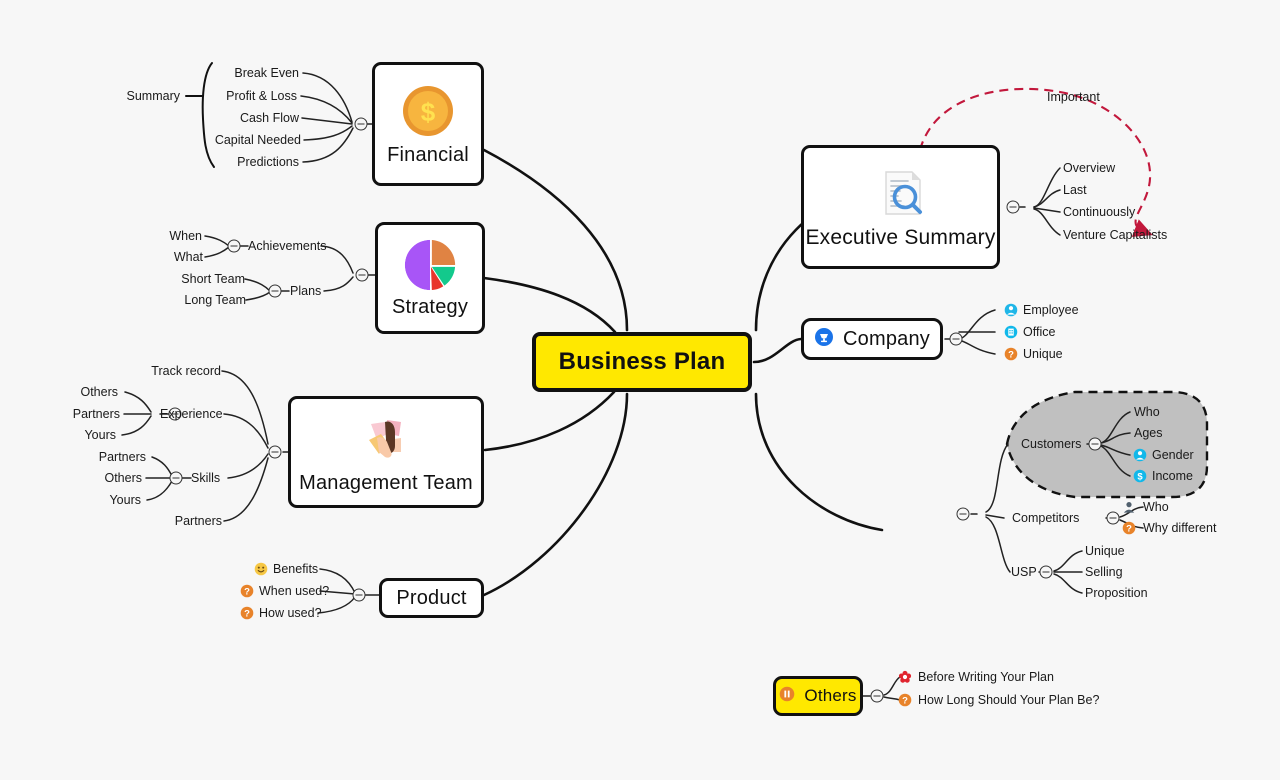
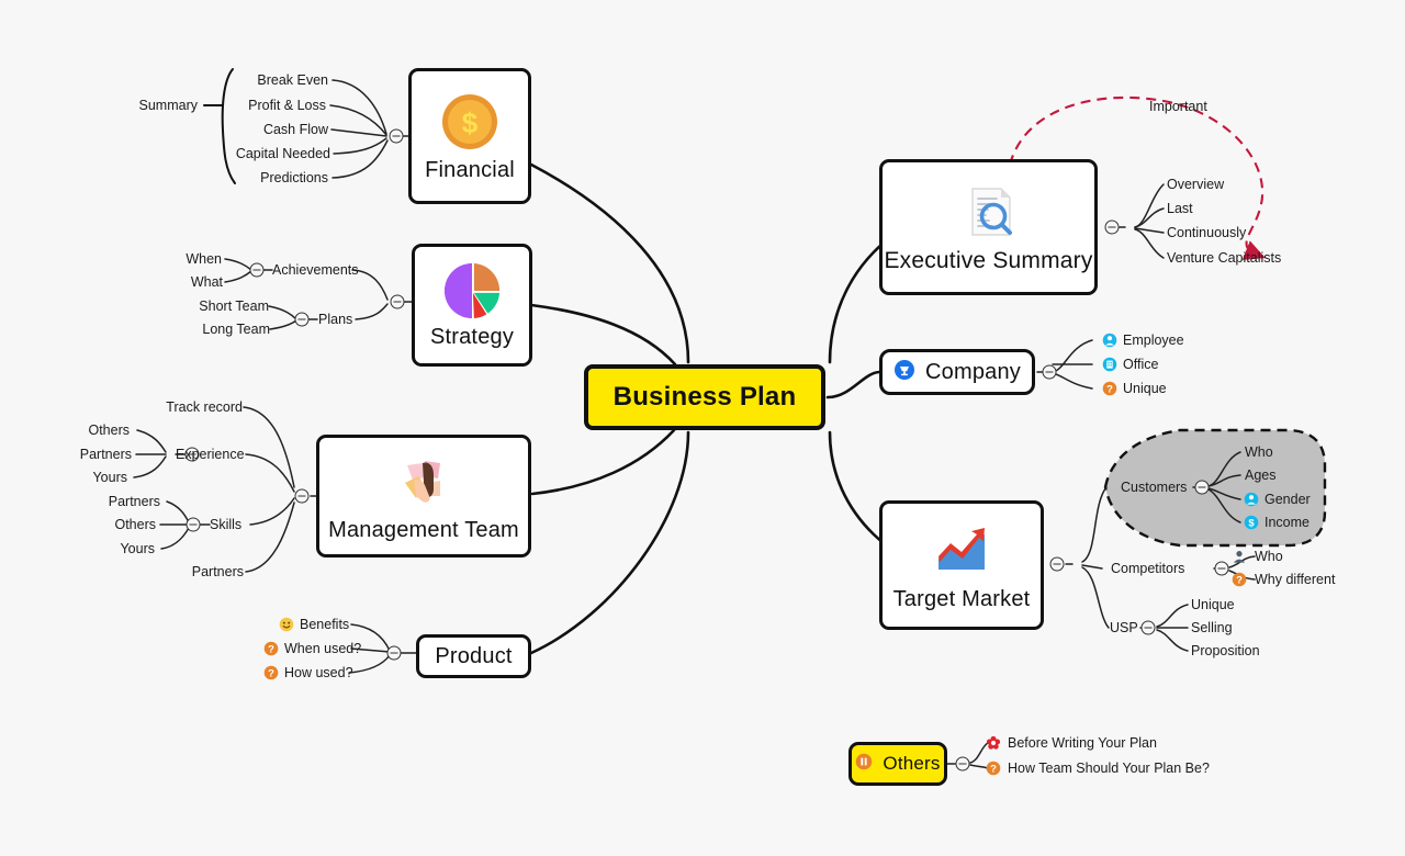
  Business Plan
  $
  Financial
  Break Even
  Profit & Loss
  Cash Flow
  Capital Needed
  Predictions
  Summary
  Strategy
  Achievements
  When
  What
  Plans
  Short Team
  Long Team
  Management Team
  Track record
  Experience
  Others
  Partners
  Yours
  Skills
  Partners
  Others
  Yours
  Partners
  Product
  Benefits
  ?
  When used?
  ?
  How used?
  Executive Summary
  Overview
  Last
  Continuously
  Venture Capitalists
  Important
  Company
  Employee
  Office
  ?
  Unique
+ Target Market
  Customers
  Who
  Ages
  Gender
  $
  Income
  Competitors
  Who
  ?
  Why different
  USP
  Unique
  Selling
  Proposition
  Others
  Before Writing Your Plan
  ?
- How Long Should Your Plan Be?
+ How Team Should Your Plan Be?
